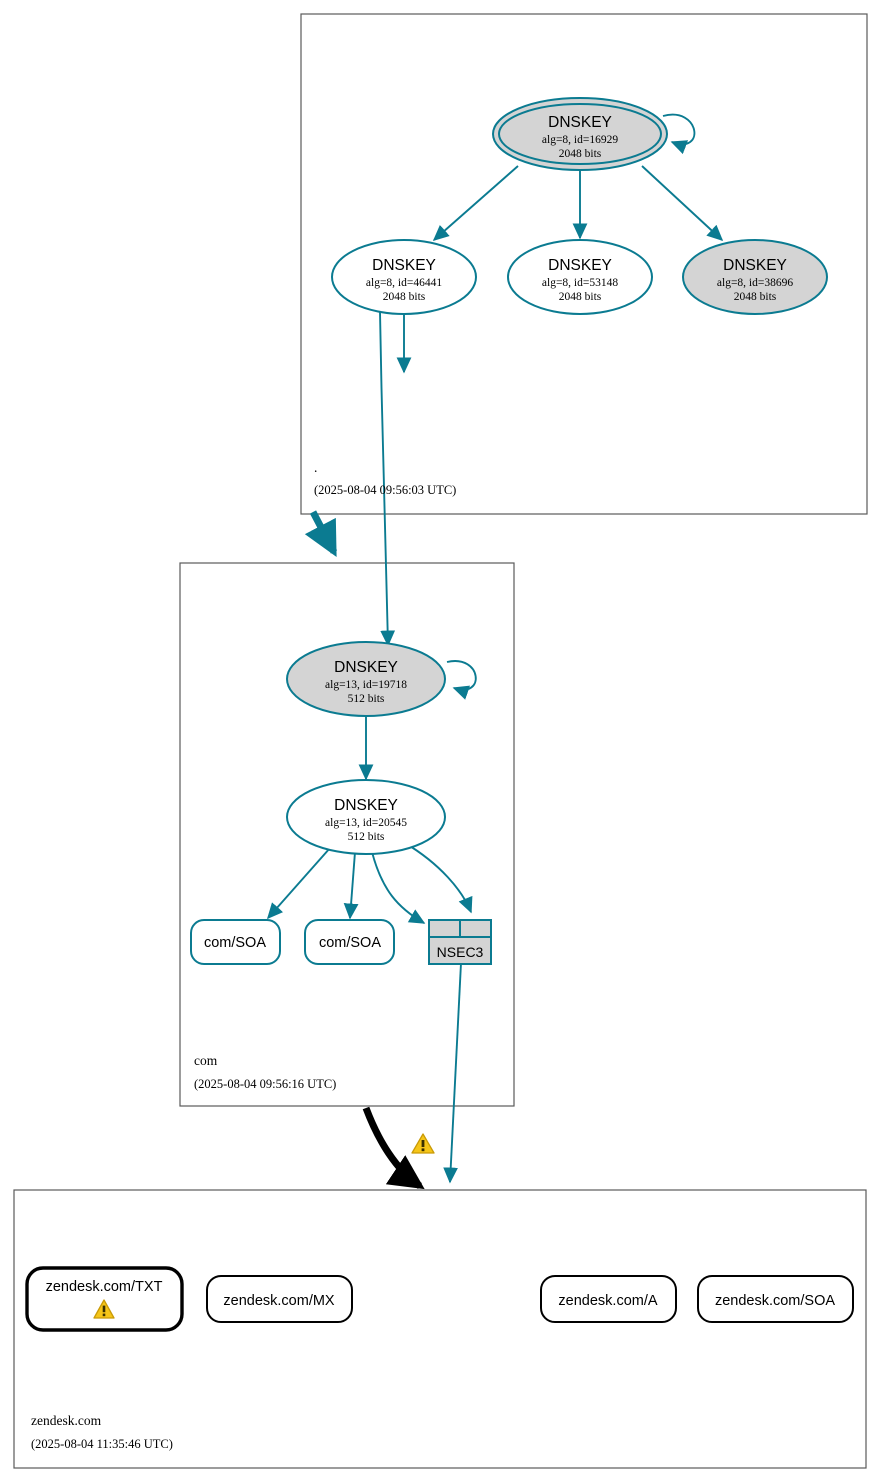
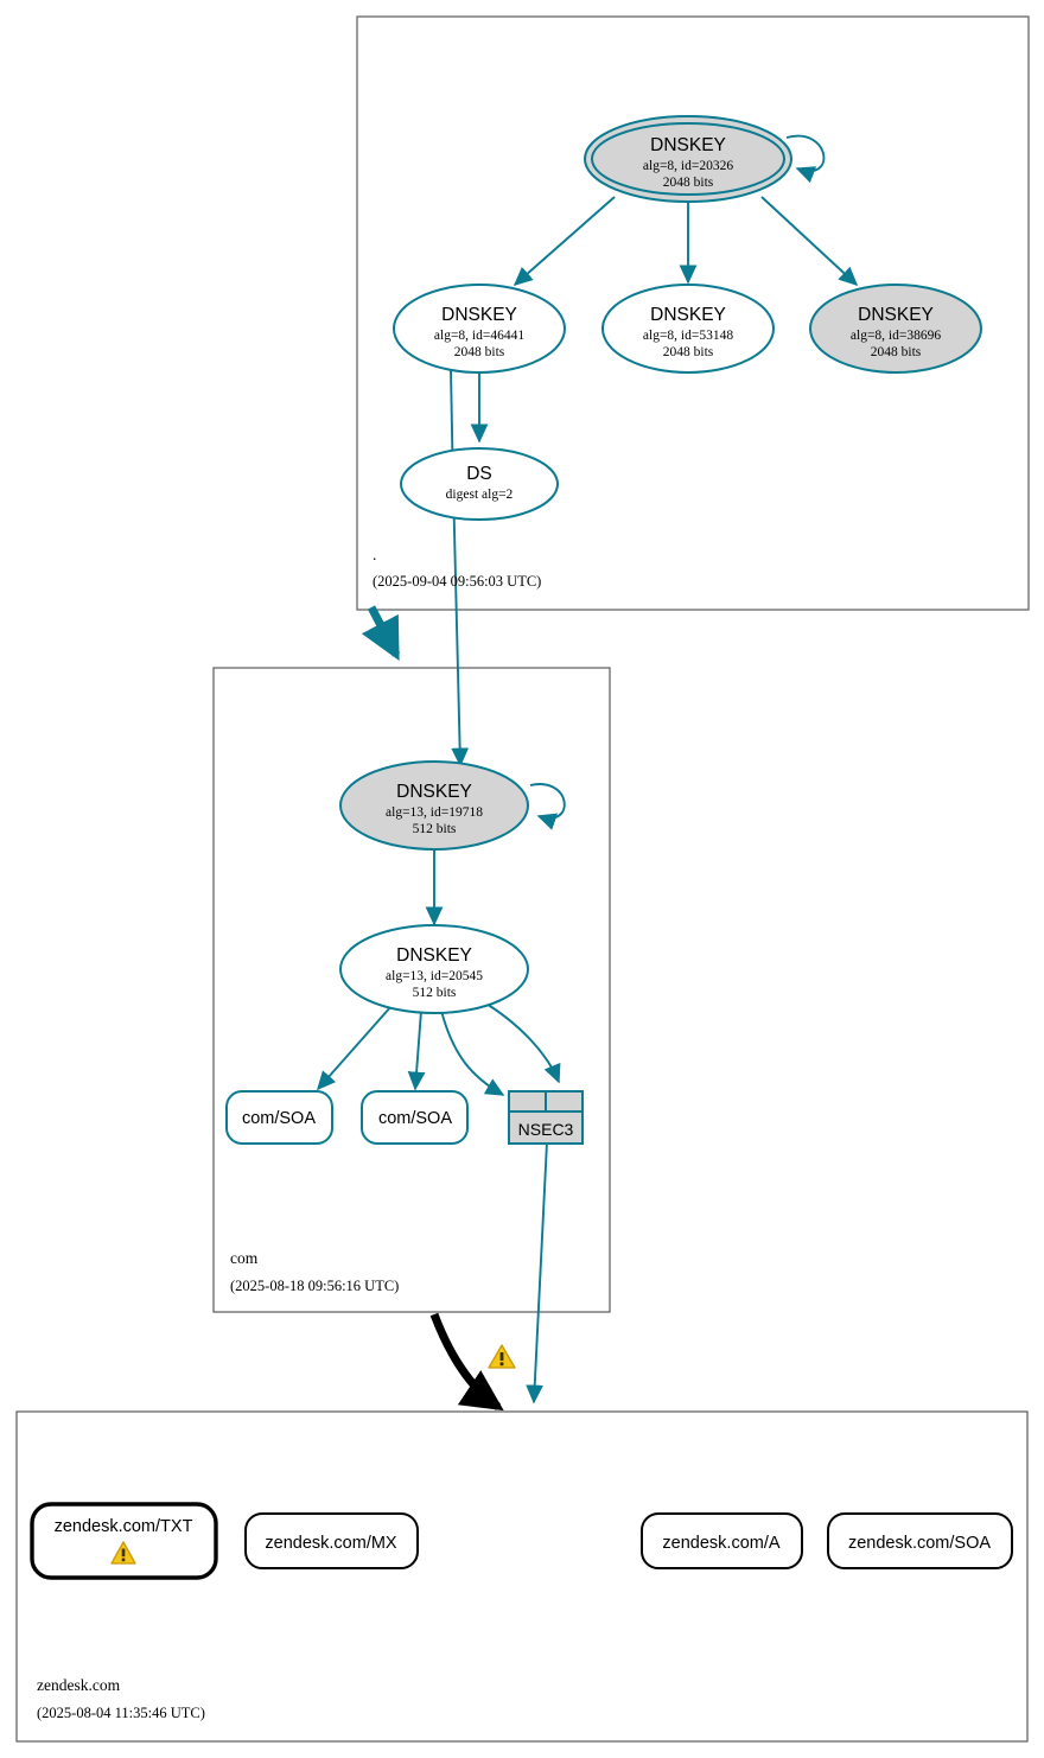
  DNSKEY
- alg=8, id=16929
+ alg=8, id=20326
  2048 bits
  DNSKEY
  alg=8, id=46441
  2048 bits
  DNSKEY
  alg=8, id=53148
  2048 bits
  DNSKEY
  alg=8, id=38696
  2048 bits
+ DS
+ digest alg=2
  .
- (2025-08-04 09:56:03 UTC)
+ (2025-09-04 09:56:03 UTC)
  DNSKEY
  alg=13, id=19718
  512 bits
  DNSKEY
  alg=13, id=20545
  512 bits
  com/SOA
  com/SOA
  NSEC3
  com
- (2025-08-04 09:56:16 UTC)
+ (2025-08-18 09:56:16 UTC)
  zendesk.com/TXT
  zendesk.com/MX
  zendesk.com/A
  zendesk.com/SOA
  zendesk.com
  (2025-08-04 11:35:46 UTC)
